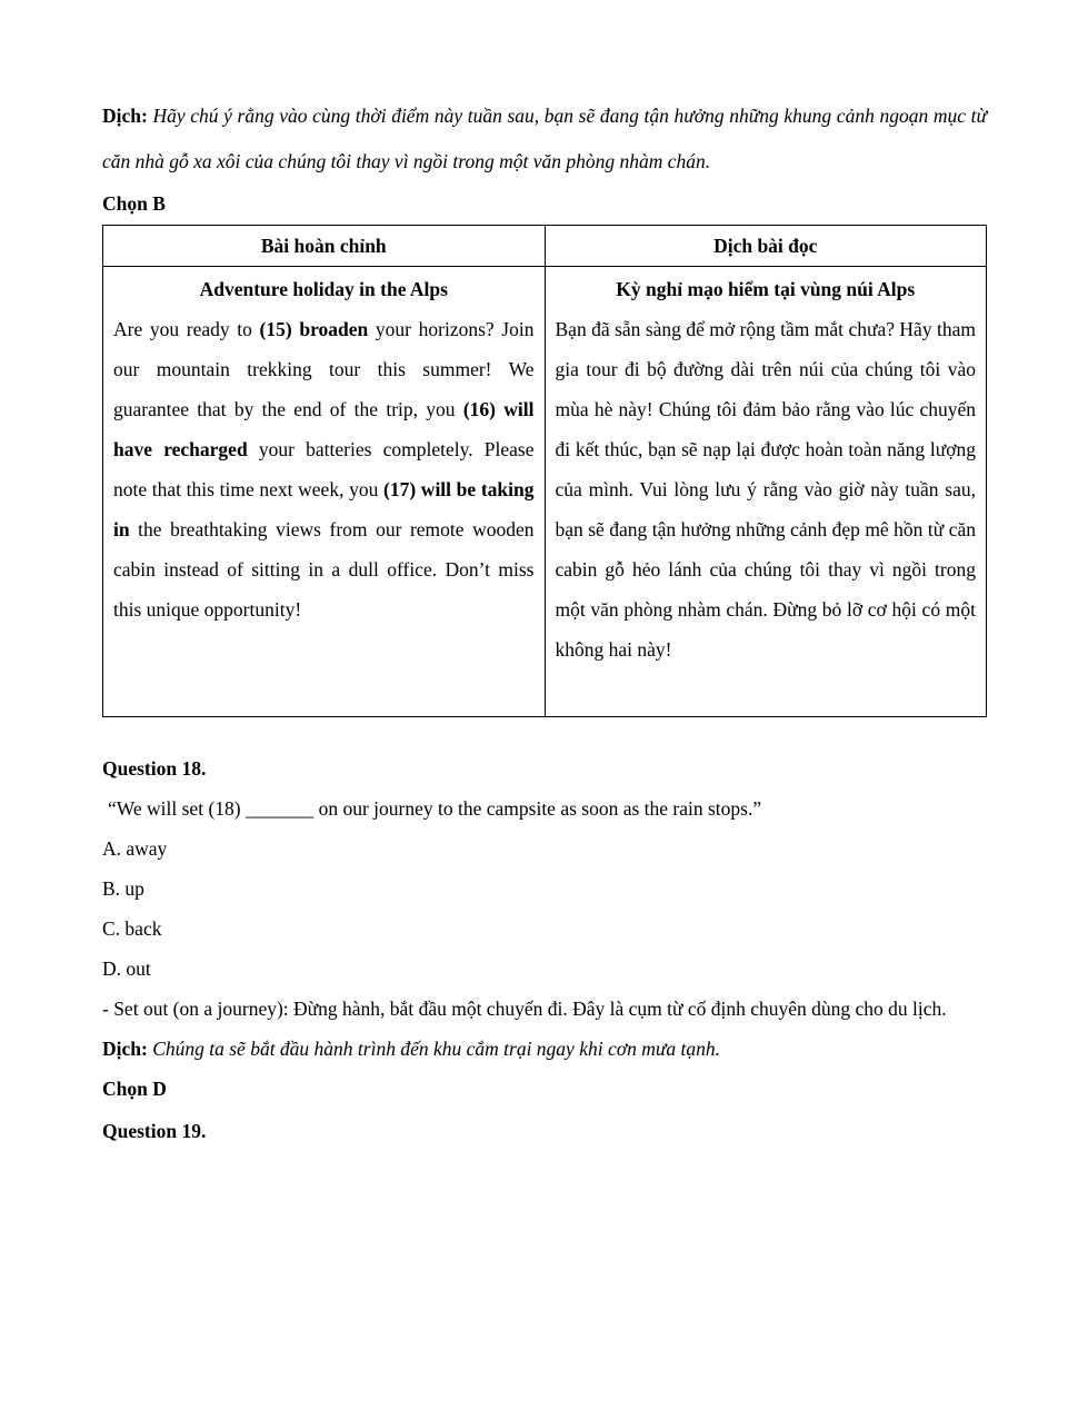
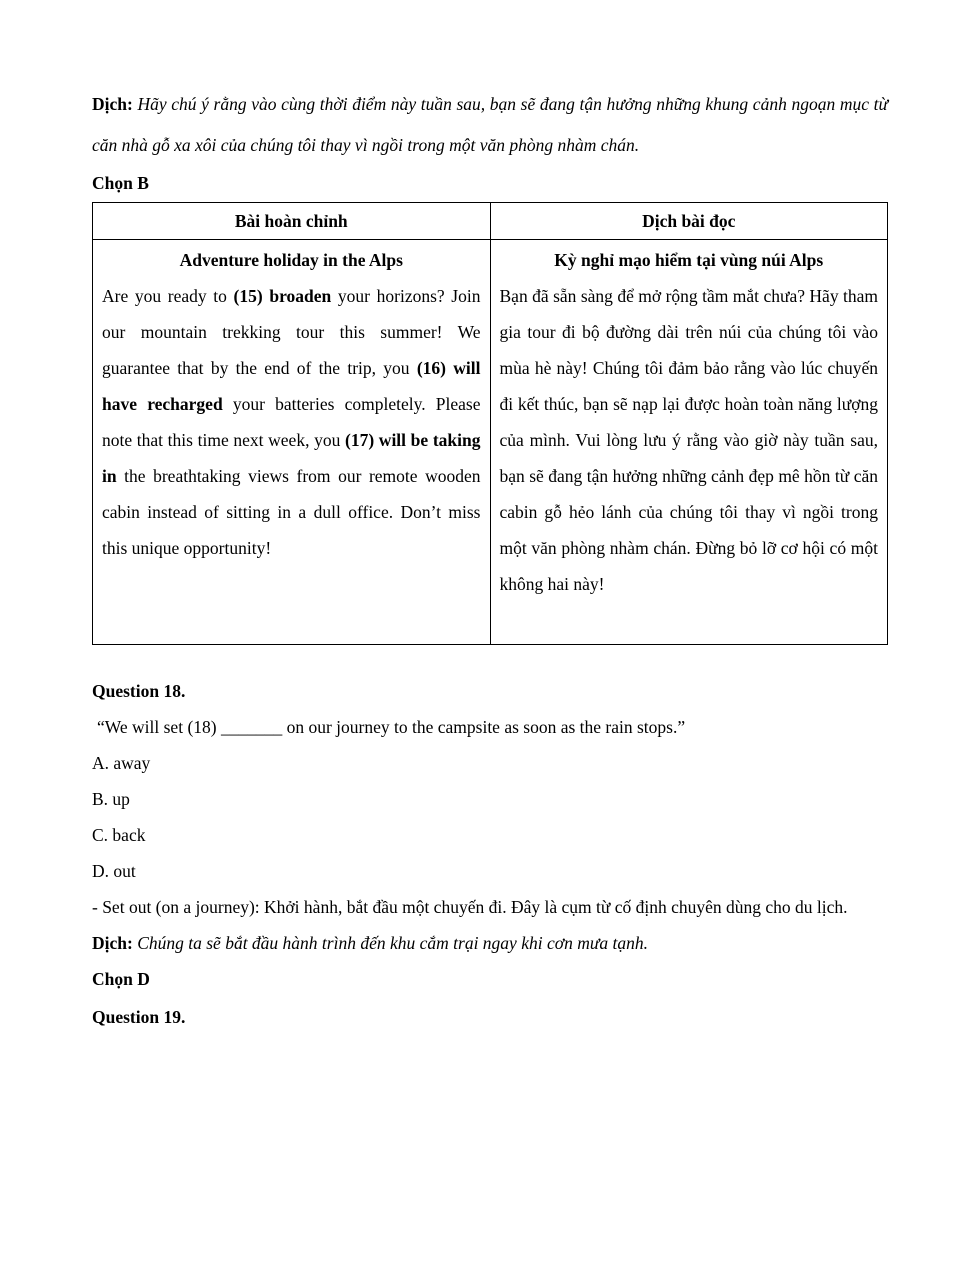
  Dịch: Hãy chú ý rằng vào cùng thời điểm này tuần sau, bạn sẽ đang tận hưởng những khung cảnh ngoạn mục từ căn nhà gỗ xa xôi của chúng tôi thay vì ngồi trong một văn phòng nhàm chán.
  Chọn B
  Bài hoàn chỉnh	Dịch bài đọc
  Adventure holiday in the Alps Are you ready to (15) broaden your horizons? Join our mountain trekking tour this summer! We guarantee that by the end of the trip, you (16) will have recharged your batteries completely. Please note that this time next week, you (17) will be taking in the breathtaking views from our remote wooden cabin instead of sitting in a dull office. Don’t miss this unique opportunity!	Kỳ nghỉ mạo hiểm tại vùng núi Alps Bạn đã sẵn sàng để mở rộng tầm mắt chưa? Hãy tham gia tour đi bộ đường dài trên núi của chúng tôi vào mùa hè này! Chúng tôi đảm bảo rằng vào lúc chuyến đi kết thúc, bạn sẽ nạp lại được hoàn toàn năng lượng của mình. Vui lòng lưu ý rằng vào giờ này tuần sau, bạn sẽ đang tận hưởng những cảnh đẹp mê hồn từ căn cabin gỗ hẻo lánh của chúng tôi thay vì ngồi trong một văn phòng nhàm chán. Đừng bỏ lỡ cơ hội có một không hai này!
  Question 18.
  “We will set (18) _______ on our journey to the campsite as soon as the rain stops.”
  A. away
  B. up
  C. back
  D. out
- - Set out (on a journey): Đừng hành, bắt đầu một chuyến đi. Đây là cụm từ cố định chuyên dùng cho du lịch.
+ - Set out (on a journey): Khởi hành, bắt đầu một chuyến đi. Đây là cụm từ cố định chuyên dùng cho du lịch.
  Dịch: Chúng ta sẽ bắt đầu hành trình đến khu cắm trại ngay khi cơn mưa tạnh.
  Chọn D
  Question 19.
